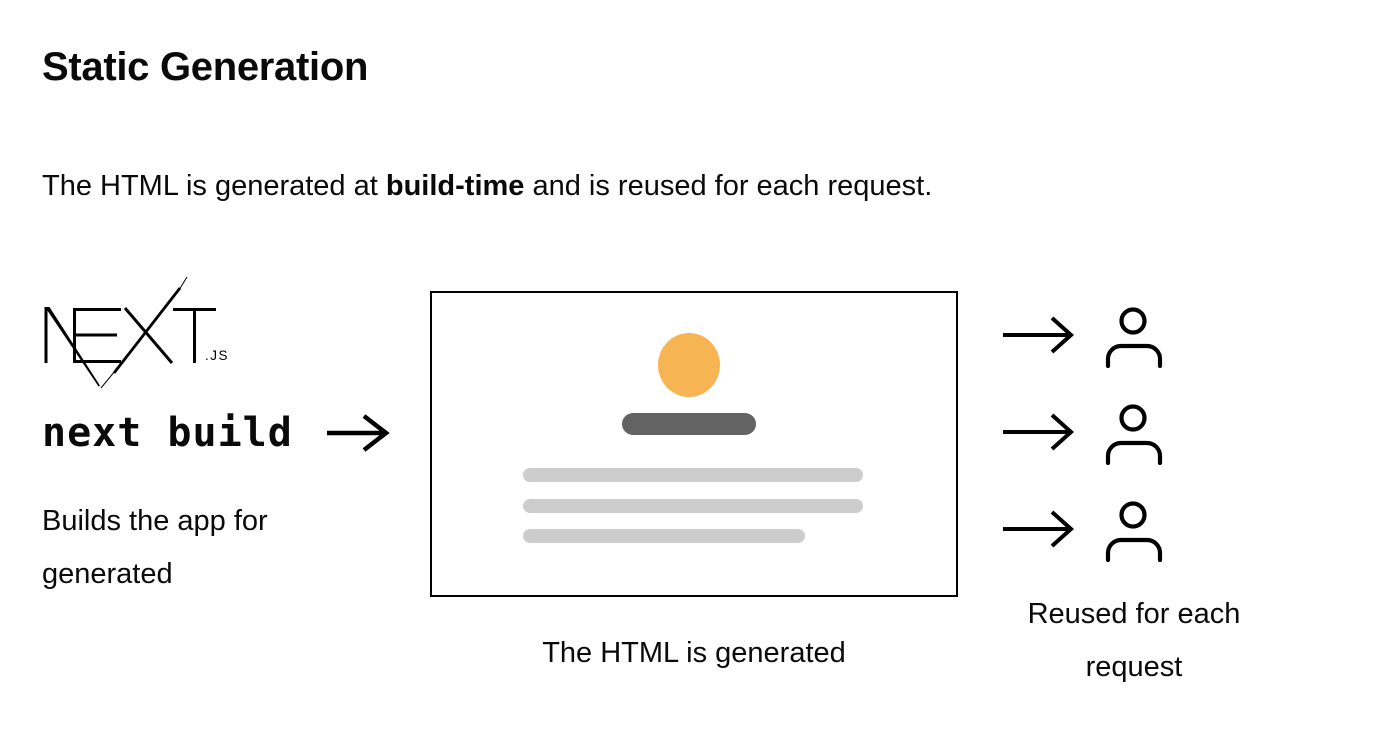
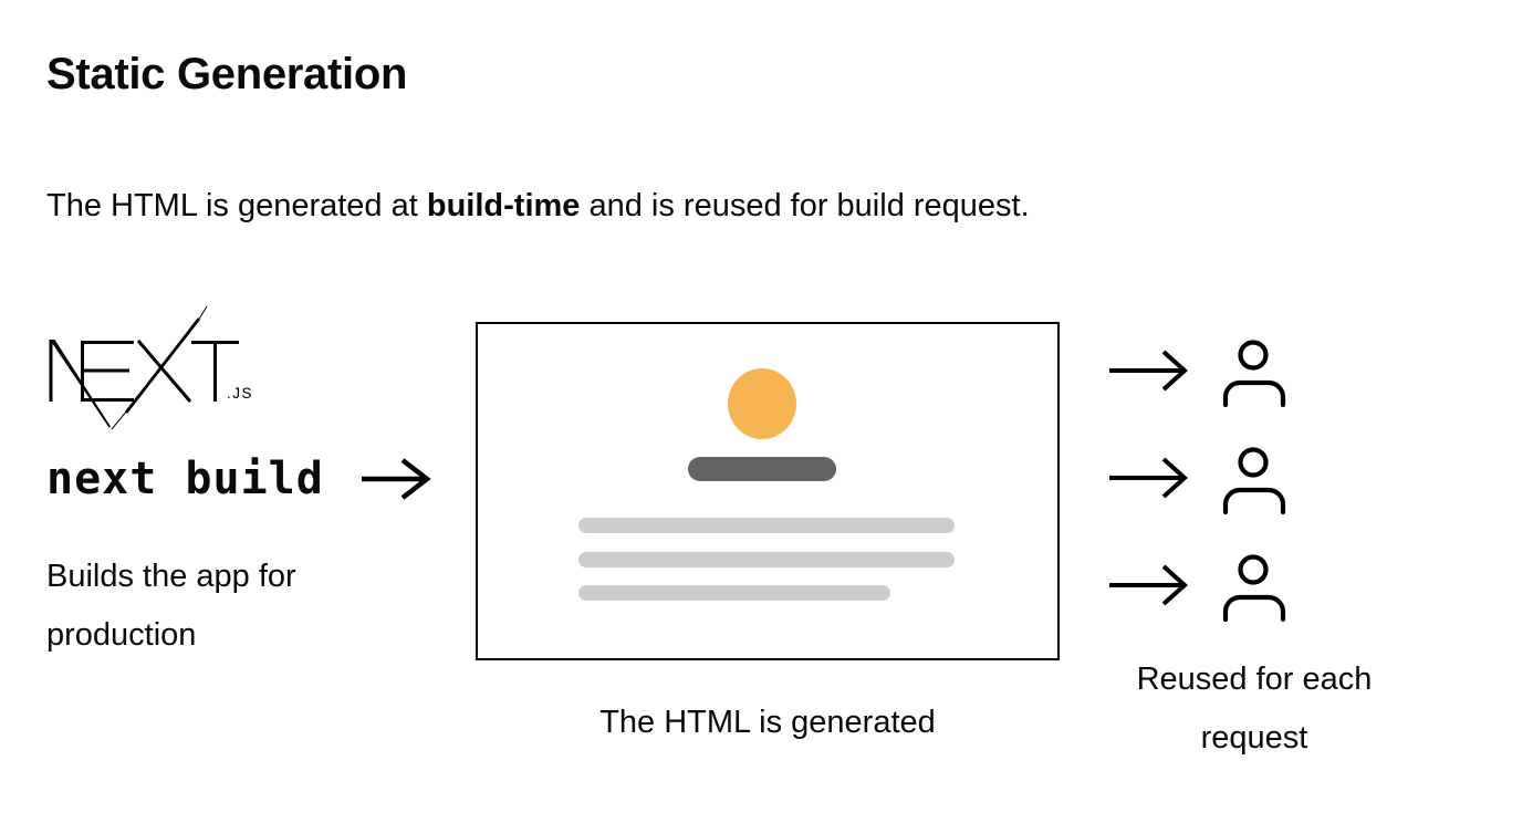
  Static Generation
- The HTML is generated at build-time and is reused for each request.
+ The HTML is generated at build-time and is reused for build request.
  .JS
  next build
- Builds the app for generated
+ Builds the app for production
  The HTML is generated
  Reused for each request
